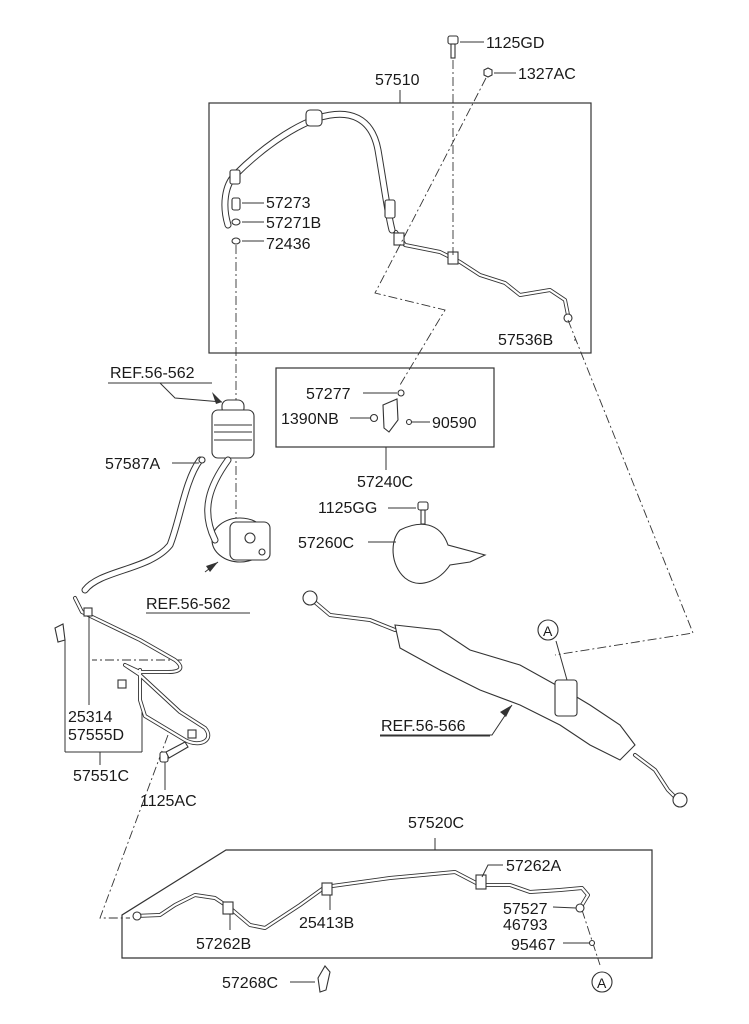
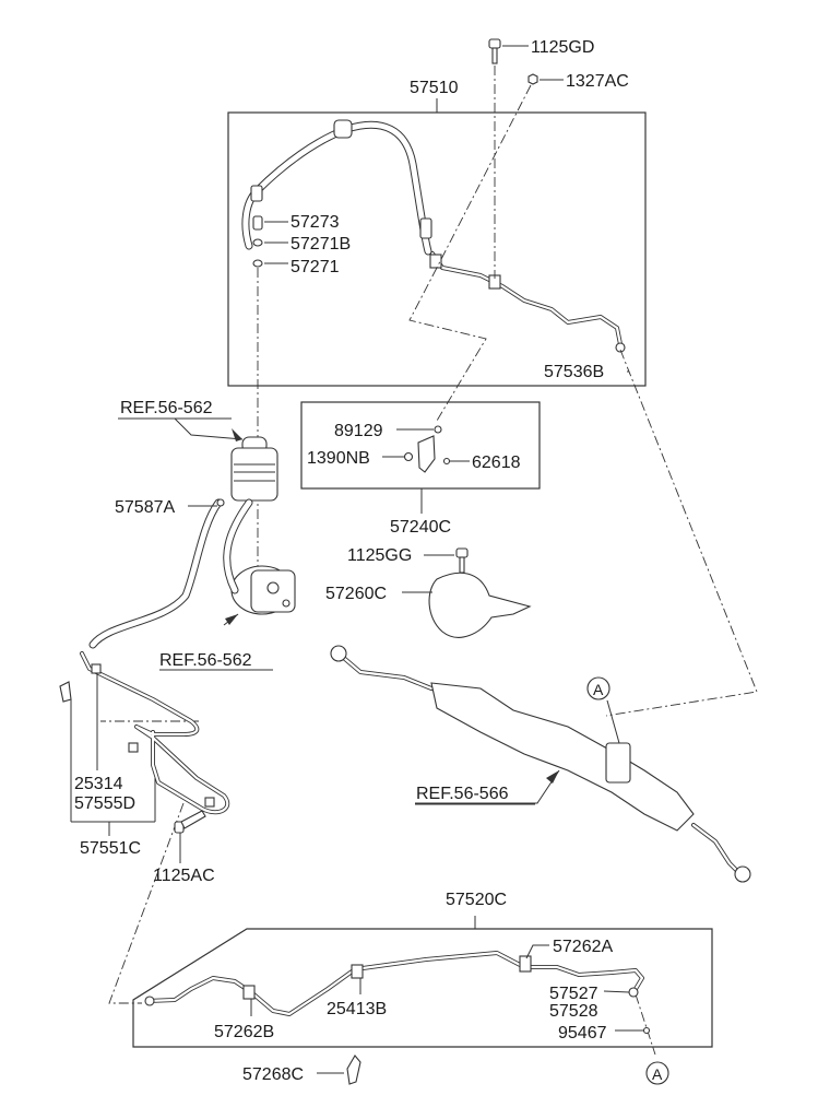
  1125GD
  1327AC
  57510
  57273
  57271B
- 72436
+ 57271
  57536B
  REF.56-562
- 57277
+ 89129
  1390NB
- 90590
+ 62618
  57587A
  57240C
  1125GG
  57260C
  REF.56-562
  REF.56-566
  25314
  57555D
  57551C
  1125AC
  57520C
  57262A
  57527
- 46793
+ 57528
  95467
  57262B
  25413B
  57268C
  A
  A
